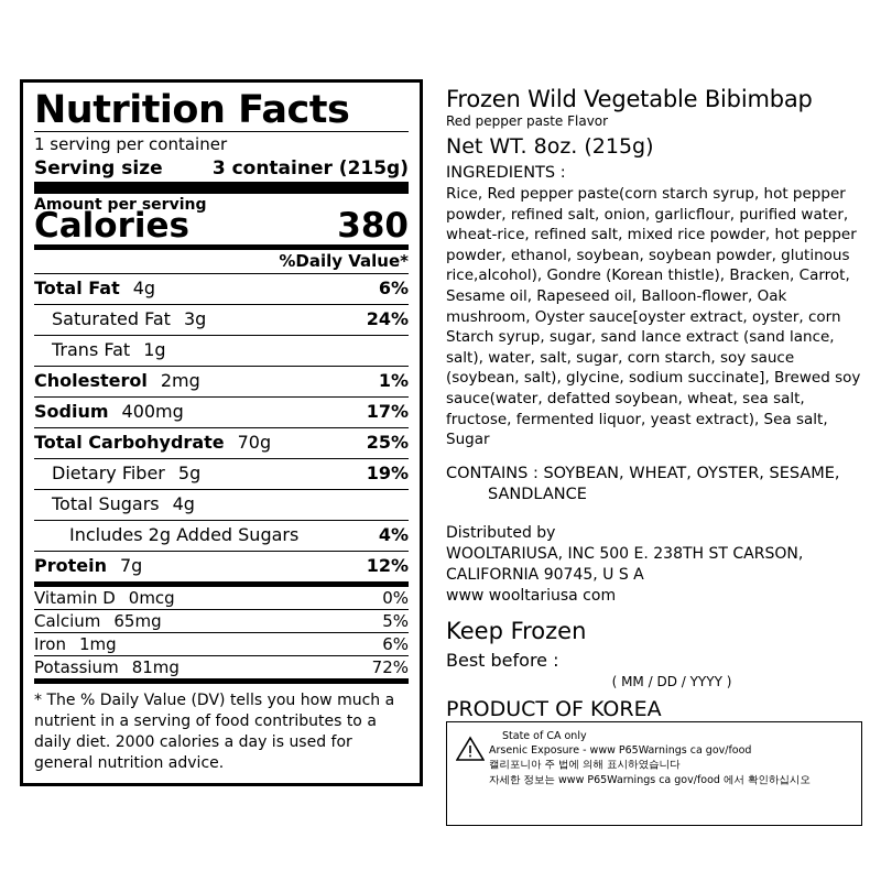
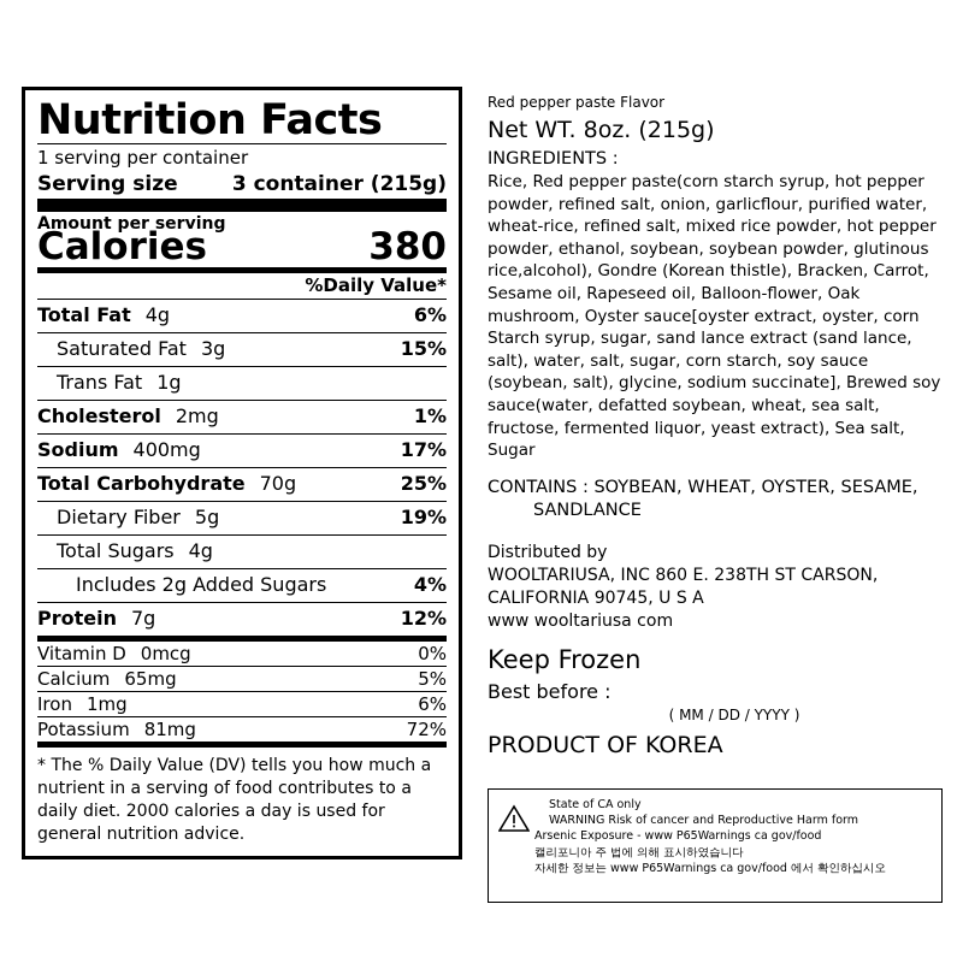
  Nutrition Facts
  1 serving per container
  Serving size
  3 container (215g)
  Amount per serving
  Calories
  380
  %Daily Value*
  Total Fat
  4g
  6%
  Saturated Fat
  3g
- 24%
+ 15%
  Trans Fat
  1g
  Cholesterol
  2mg
  1%
  Sodium
  400mg
  17%
  Total Carbohydrate
  70g
  25%
  Dietary Fiber
  5g
  19%
  Total Sugars
  4g
  Includes 2g Added Sugars
  4%
  Protein
  7g
  12%
  Vitamin D
  0mcg
  0%
  Calcium
  65mg
  5%
  Iron
  1mg
  6%
  Potassium
  81mg
  72%
  * The % Daily Value (DV) tells you how much a nutrient in a serving of food contributes to a daily diet. 2000 calories a day is used for general nutrition advice.
- Frozen Wild Vegetable Bibimbap
  Red pepper paste Flavor
  Net WT. 8oz. (215g)
  INGREDIENTS :
  Rice, Red pepper paste(corn starch syrup, hot pepper powder, refined salt, onion, garlicflour, purified water, wheat-rice, refined salt, mixed rice powder, hot pepper powder, ethanol, soybean, soybean powder, glutinous rice,alcohol), Gondre (Korean thistle), Bracken, Carrot, Sesame oil, Rapeseed oil, Balloon-flower, Oak mushroom, Oyster sauce[oyster extract, oyster, corn Starch syrup, sugar, sand lance extract (sand lance, salt), water, salt, sugar, corn starch, soy sauce (soybean, salt), glycine, sodium succinate], Brewed soy sauce(water, defatted soybean, wheat, sea salt, fructose, fermented liquor, yeast extract), Sea salt, Sugar
  CONTAINS : SOYBEAN, WHEAT, OYSTER, SESAME,
  SANDLANCE
  Distributed by
- WOOLTARIUSA, INC 500 E. 238TH ST CARSON,
+ WOOLTARIUSA, INC 860 E. 238TH ST CARSON,
  CALIFORNIA 90745, U S A
  www wooltariusa com
  Keep Frozen
  Best before :
  ( MM / DD / YYYY )
  PRODUCT OF KOREA
  State of CA only
+ WARNING Risk of cancer and Reproductive Harm form
  Arsenic Exposure - www P65Warnings ca gov/food
  캘리포니아 주 법에 의해 표시하였습니다
  자세한 정보는 www P65Warnings ca gov/food 에서 확인하십시오
